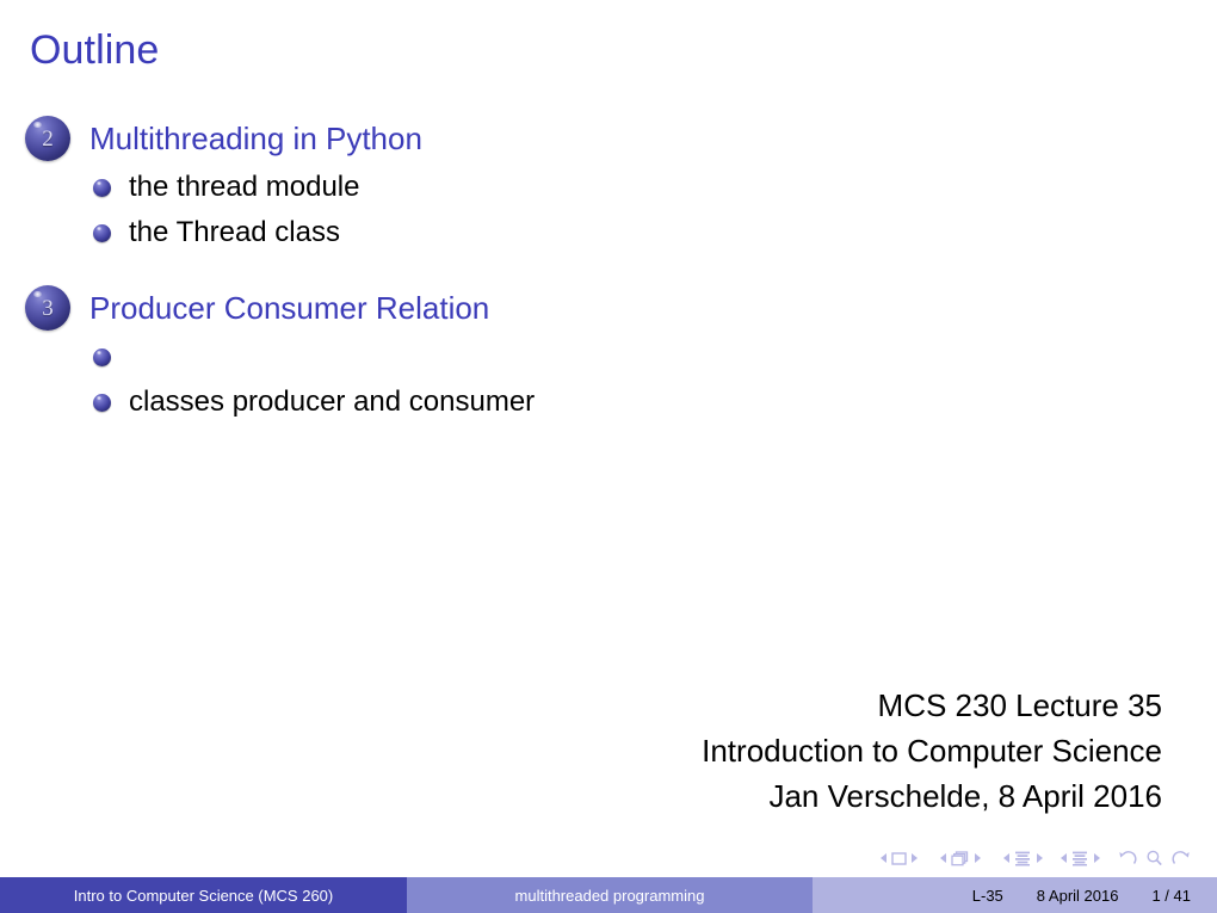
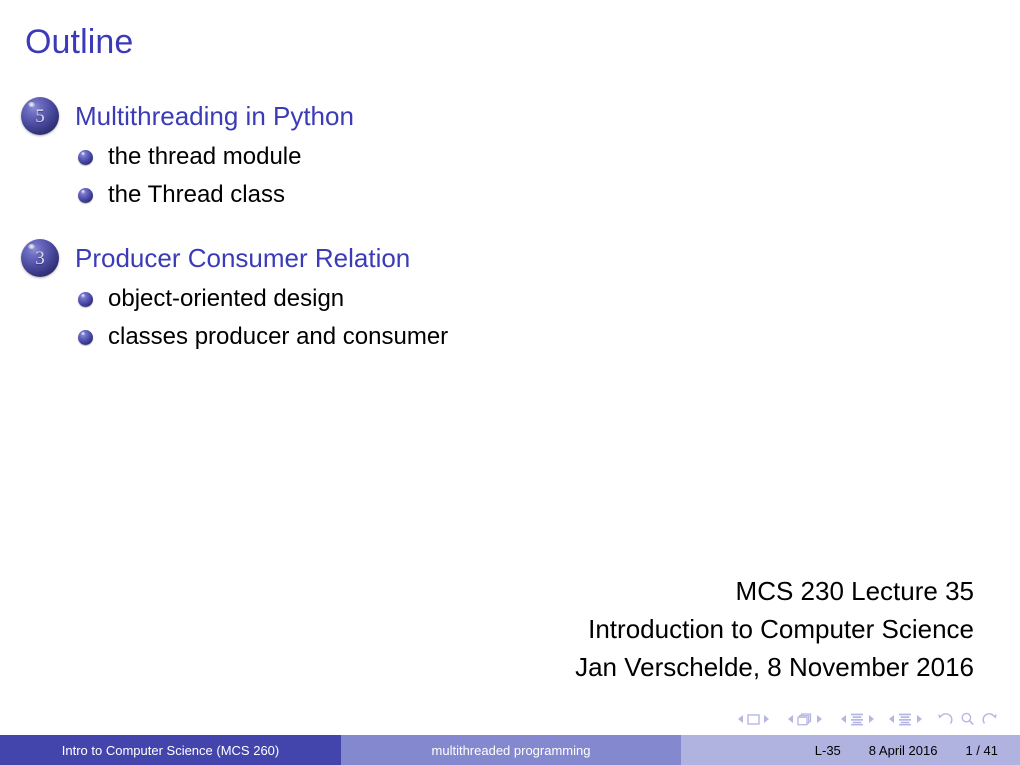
  Outline
- 2
+ 5
  Multithreading in Python
  the thread module
  the Thread class
  3
  Producer Consumer Relation
+ object-oriented design
  classes producer and consumer
  MCS 230 Lecture 35
  Introduction to Computer Science
- Jan Verschelde, 8 April 2016
+ Jan Verschelde, 8 November 2016
  Intro to Computer Science (MCS 260)
  multithreaded programming
  L-35
  8 April 2016
  1 / 41
